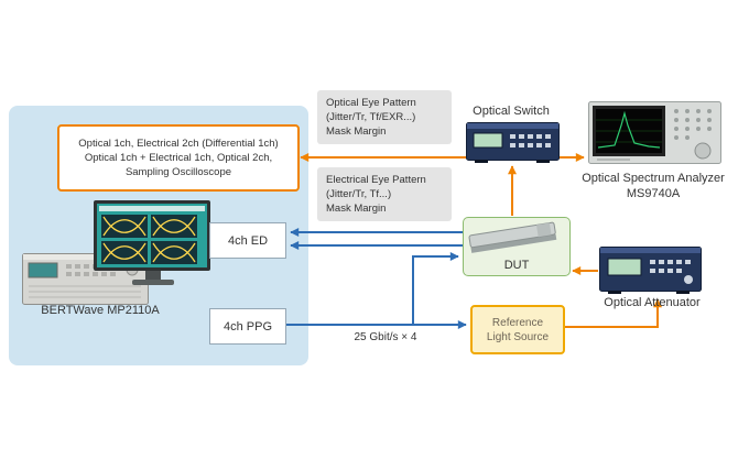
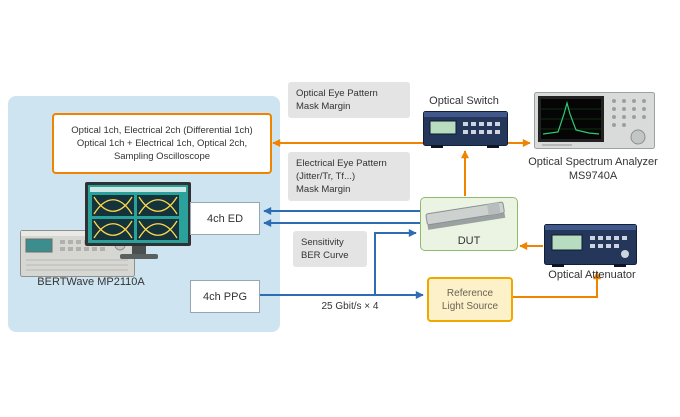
  Optical 1ch, Electrical 2ch (Differential 1ch)
  Optical 1ch + Electrical 1ch, Optical 2ch,
  Sampling Oscilloscope
  BERTWave MP2110A
  4ch ED
  4ch PPG
  Optical Eye Pattern
- (Jitter/Tr, Tf/EXR...)
  Mask Margin
  Electrical Eye Pattern
  (Jitter/Tr, Tf...)
  Mask Margin
+ Sensitivity
+ BER Curve
  Optical Switch
  Optical Spectrum Analyzer
  MS9740A
  DUT
  Optical Attenuator
  Reference
  Light Source
  25 Gbit/s × 4
